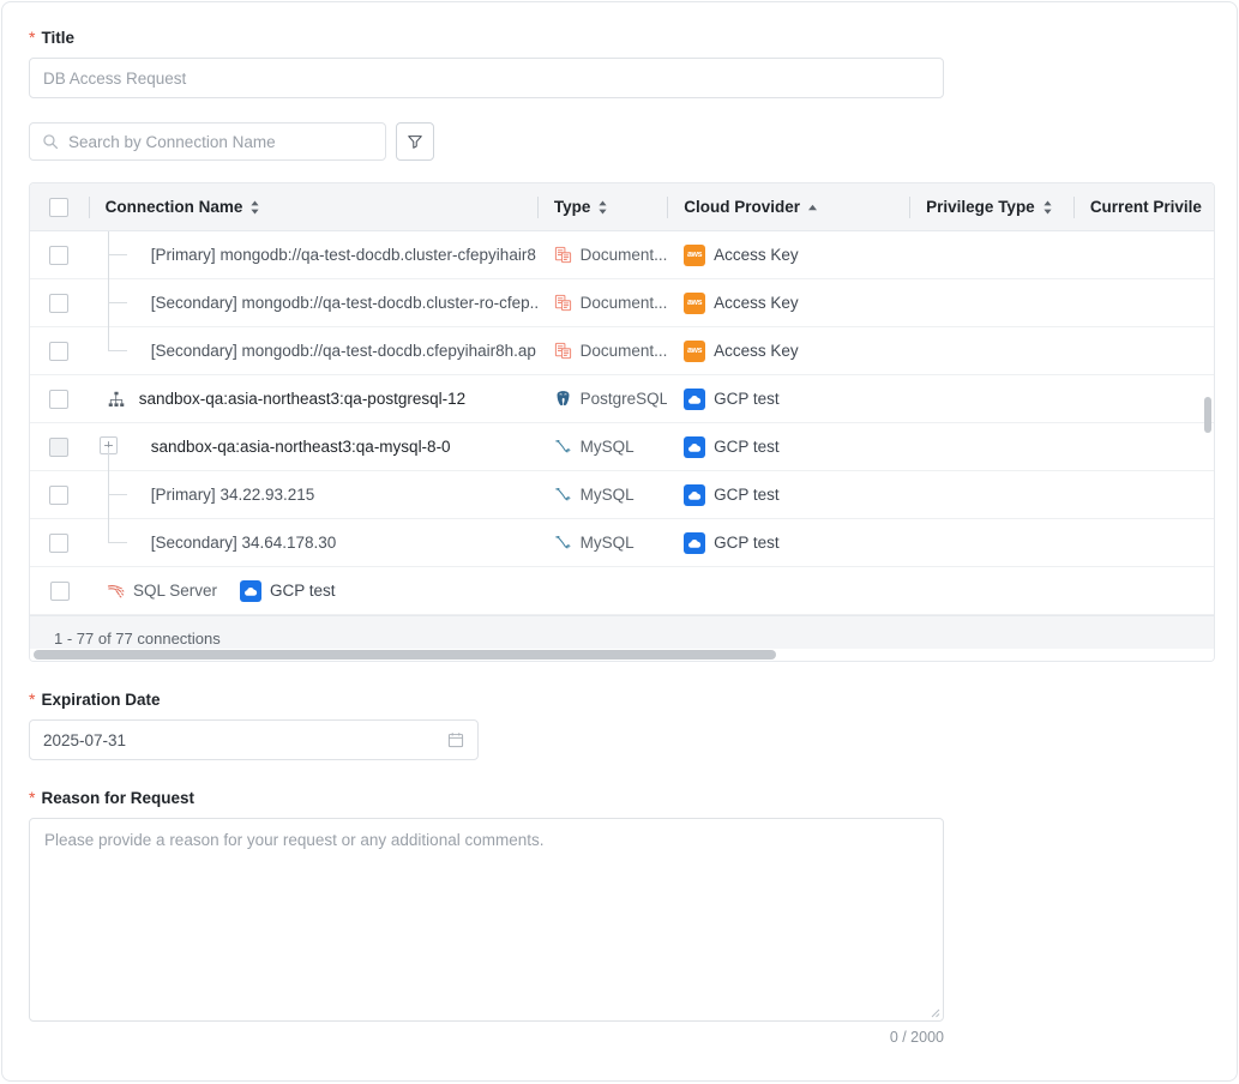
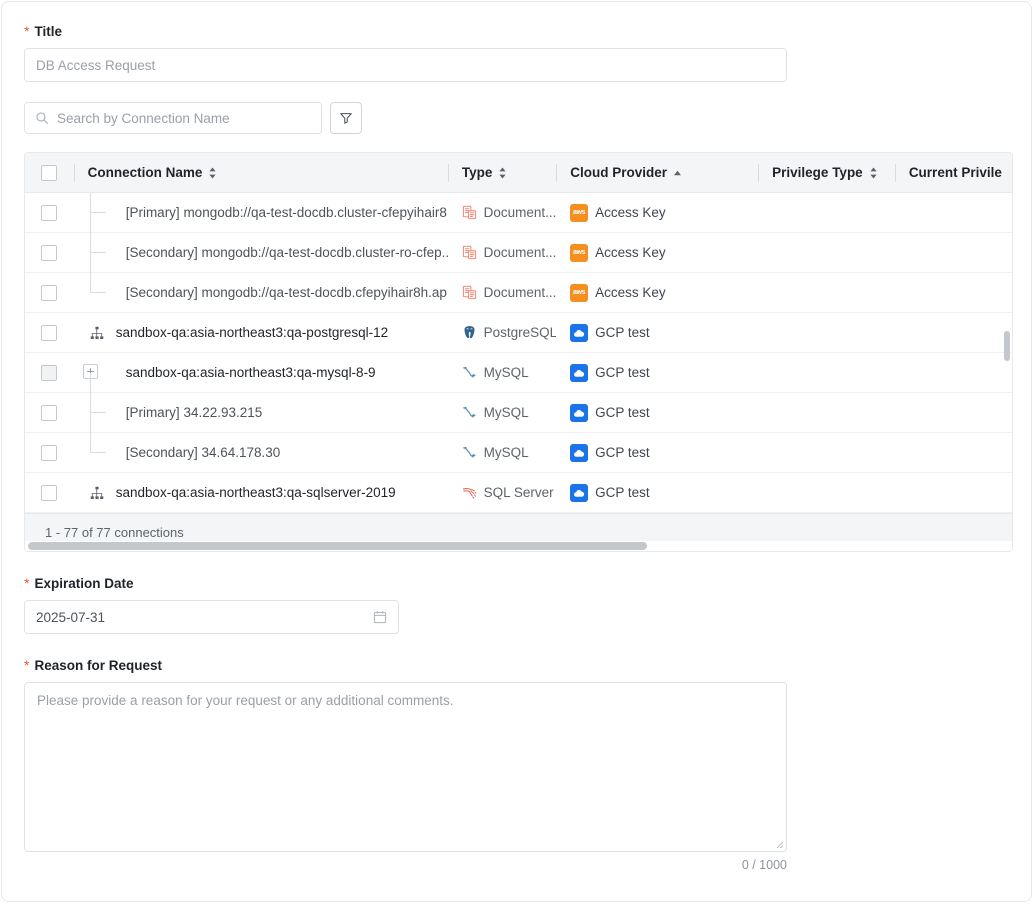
  *
  Title
  DB Access Request
  Search by Connection Name
  Connection Name
  Type
  Cloud Provider
  Privilege Type
  Current Privile
  [Primary] mongodb://qa-test-docdb.cluster-cfepyihair8
  Document...
  Access Key
  [Secondary] mongodb://qa-test-docdb.cluster-ro-cfep..
  Document...
  Access Key
  [Secondary] mongodb://qa-test-docdb.cfepyihair8h.ap
  Document...
  Access Key
  sandbox-qa:asia-northeast3:qa-postgresql-12
  PostgreSQL
  GCP test
- sandbox-qa:asia-northeast3:qa-mysql-8-0
+ sandbox-qa:asia-northeast3:qa-mysql-8-9
  MySQL
  GCP test
  [Primary] 34.22.93.215
  MySQL
  GCP test
  [Secondary] 34.64.178.30
  MySQL
  GCP test
+ sandbox-qa:asia-northeast3:qa-sqlserver-2019
  SQL Server
  GCP test
  1 - 77 of 77 connections
  *
  Expiration Date
  2025-07-31
  *
  Reason for Request
  Please provide a reason for your request or any additional comments.
- 0 / 2000
+ 0 / 1000
